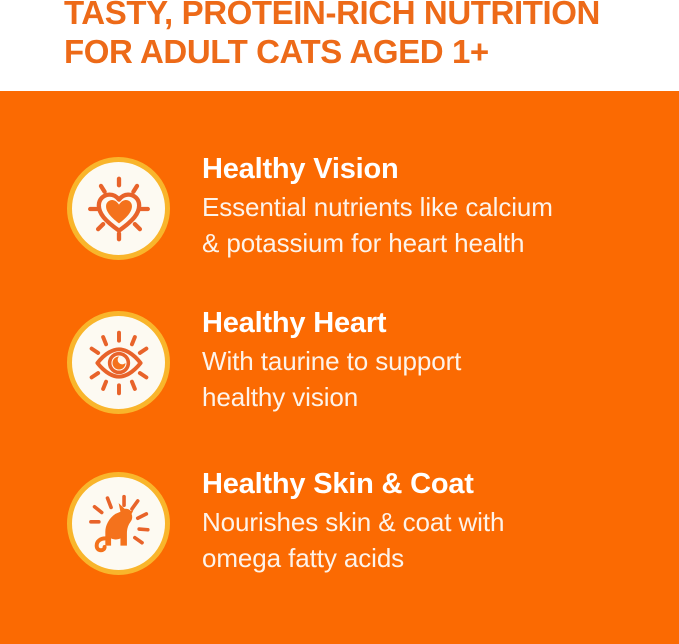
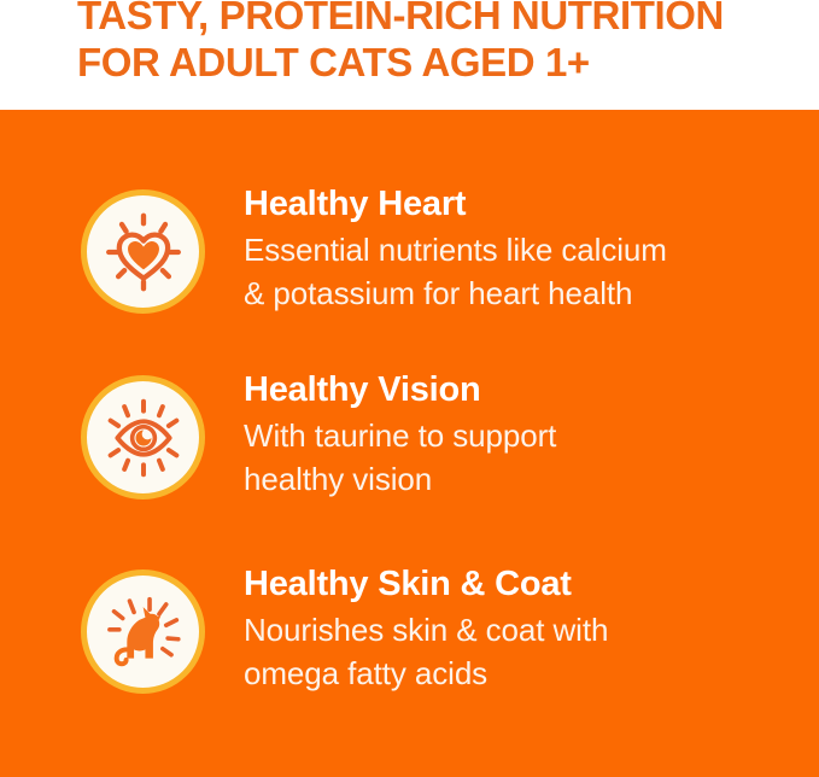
  TASTY, PROTEIN-RICH NUTRITION
  FOR ADULT CATS AGED 1+
- Healthy Vision
+ Healthy Heart
  Essential nutrients like calcium
  & potassium for heart health
- Healthy Heart
+ Healthy Vision
  With taurine to support
  healthy vision
  Healthy Skin & Coat
  Nourishes skin & coat with
  omega fatty acids
